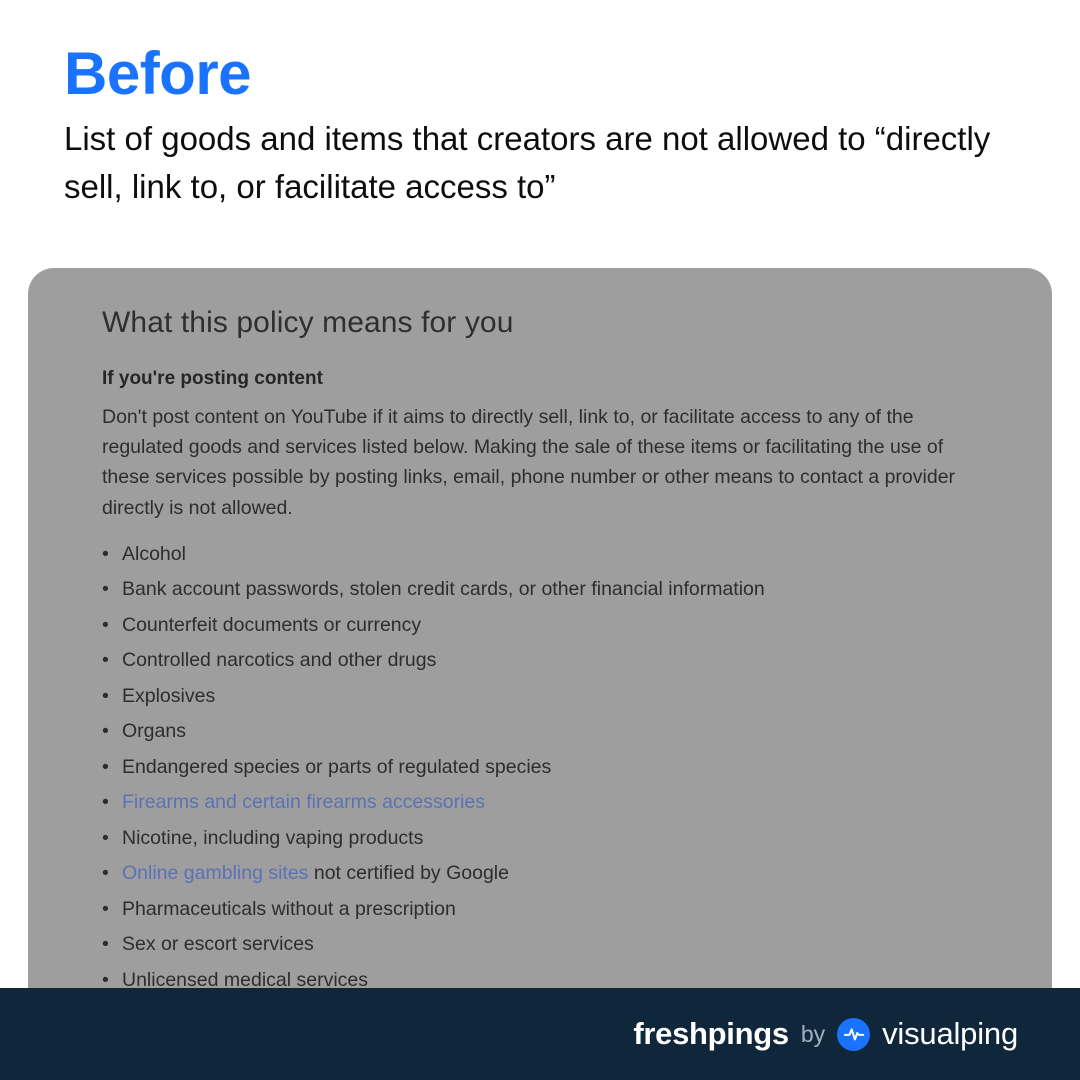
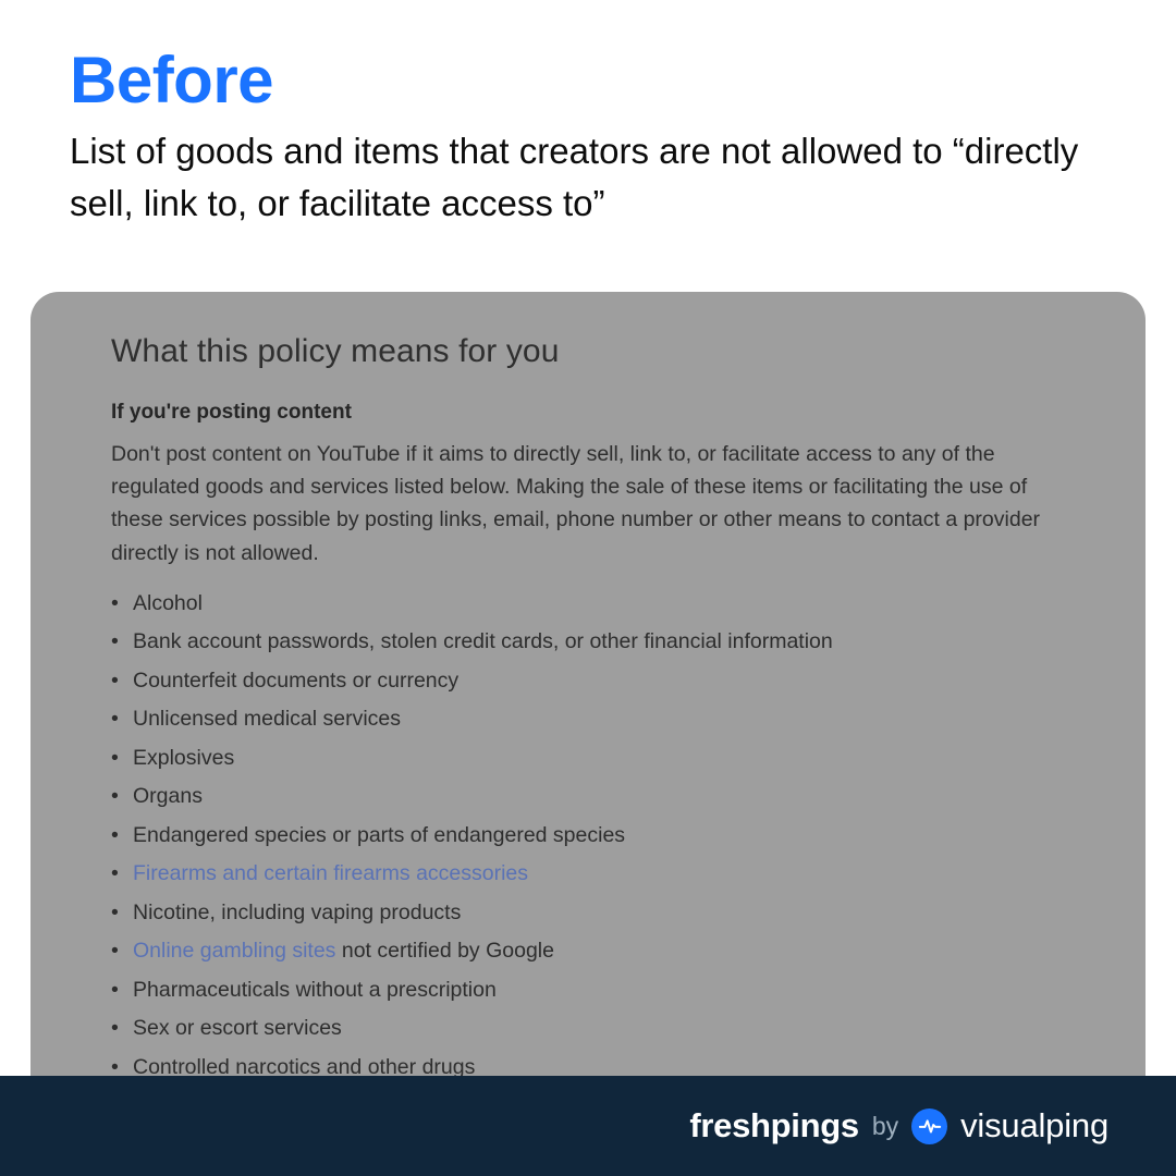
  Before
  List of goods and items that creators are not allowed to “directly sell, link to, or facilitate access to”
  What this policy means for you
  If you're posting content
  Don't post content on YouTube if it aims to directly sell, link to, or facilitate access to any of the regulated goods and services listed below. Making the sale of these items or facilitating the use of these services possible by posting links, email, phone number or other means to contact a provider directly is not allowed.
  Alcohol
  Bank account passwords, stolen credit cards, or other financial information
  Counterfeit documents or currency
- Controlled narcotics and other drugs
+ Unlicensed medical services
  Explosives
  Organs
- Endangered species or parts of regulated species
+ Endangered species or parts of endangered species
  Firearms and certain firearms accessories
  Nicotine, including vaping products
  Online gambling sites not certified by Google
  Pharmaceuticals without a prescription
  Sex or escort services
- Unlicensed medical services
+ Controlled narcotics and other drugs
  freshpings
  by
  visualping
